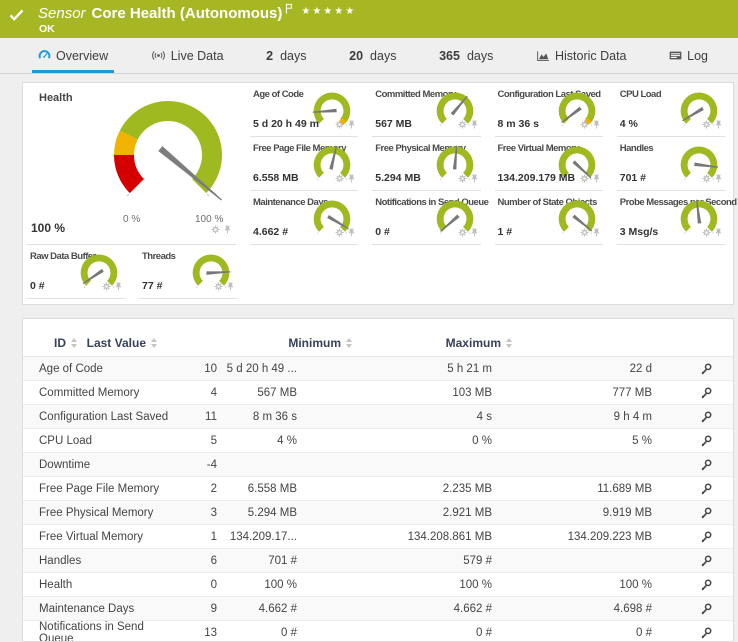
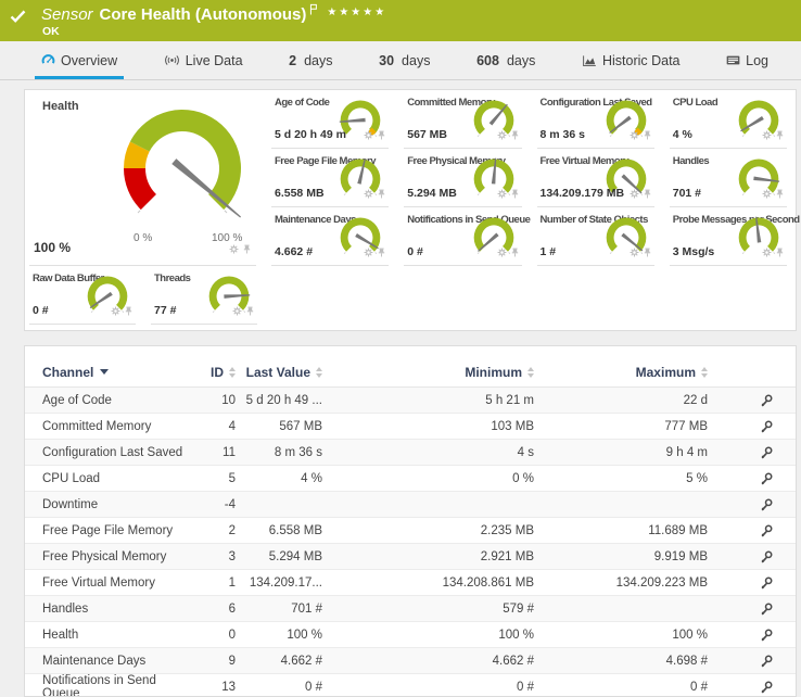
  Sensor Core Health (Autonomous) ★★★★★
  OK
  Overview
  Live Data
  2
  days
- 20
+ 30
  days
- 365
+ 608
  days
  Historic Data
  Log
  Health
  0 %
  100 %
  100 %
  Age of Code
  5 d 20 h 49 m
  Committed Memo
  567 MB
  Configuration Lasved
  8 m 36 s
  CPU Load
  4 %
  Free Page File Mey
  6.558 MB
  Free Physical Mey
  5.294 MB
  Free Virtual Mem
  134.209.179 MB
  Handles
  701 #
  Maintenance Day
  4.662 #
  Notifications in S Queue
  0 #
  Number of Statects
  1 #
  Probe Messages Second
  3 Msg/s
  Raw Data Buffe
  0 #
  Threads
  77 #
+ Channel
  ID
  Last Value
  Minimum
  Maximum
  Age of Code
  10
  5 d 20 h 49 ...
  5 h 21 m
  22 d
  Committed Memory
  4
  567 MB
  103 MB
  777 MB
  Configuration Last Saved
  11
  8 m 36 s
  4 s
  9 h 4 m
  CPU Load
  5
  4 %
  0 %
  5 %
  Downtime
  -4
  Free Page File Memory
  2
  6.558 MB
  2.235 MB
  11.689 MB
  Free Physical Memory
  3
  5.294 MB
  2.921 MB
  9.919 MB
  Free Virtual Memory
  1
  134.209.17...
  134.208.861 MB
  134.209.223 MB
  Handles
  6
  701 #
  579 #
  Health
  0
  100 %
  100 %
  100 %
  Maintenance Days
  9
  4.662 #
  4.662 #
  4.698 #
  Notifications in Send Queue
  13
  0 #
  0 #
  0 #
